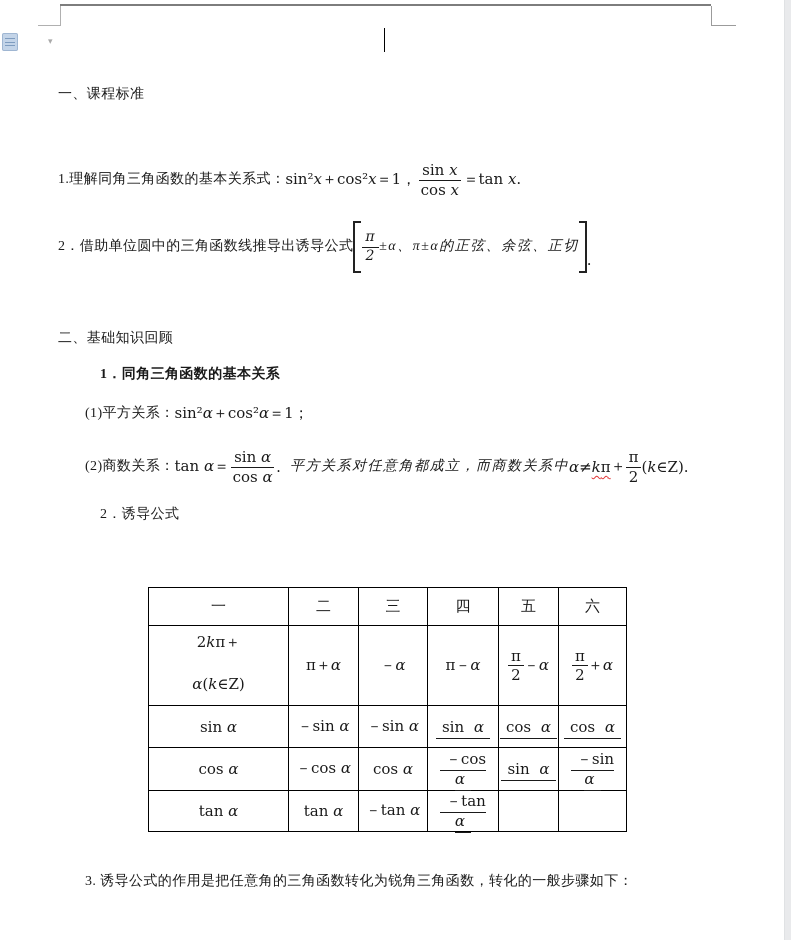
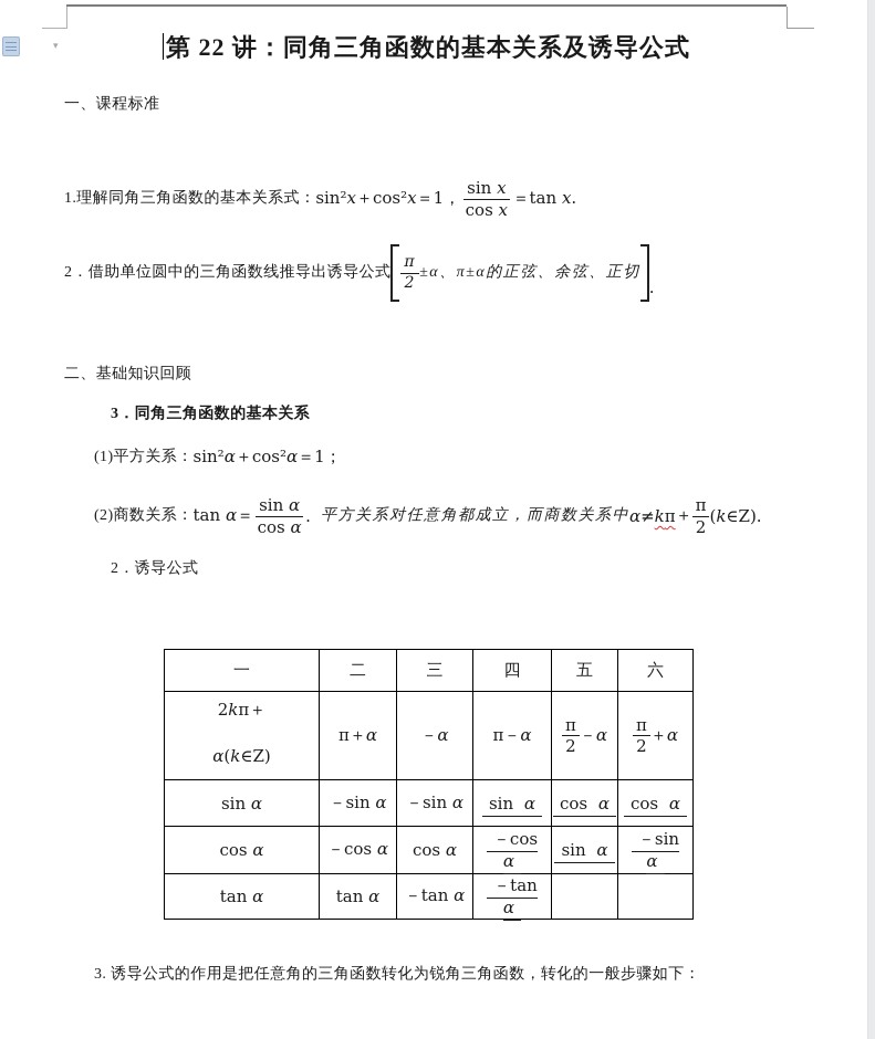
  ▾
+ 第 22 讲：同角三角函数的基本关系及诱导公式
  一、课程标准
  1.理解同角三角函数的基本关系式：
  sin²x＋cos²x＝1，
  sin x
  cos x
  ＝tan x.
  2．借助单位圆中的三角函数线推导出诱导公式
  π
  2
  ±α、π±α的正弦、余弦、正切
  .
  二、基础知识回顾
- 1．同角三角函数的基本关系
+ 3．同角三角函数的基本关系
  (1)平方关系：
  sin²α＋cos²α＝1；
  (2)商数关系：
  tan α＝
  sin α
  cos α
  .
  平方关系对任意角都成立，而商数关系中
  α≠
  kπ
  ＋
  π
  2
  (k∈Z).
  2．诱导公式
  一	二	三	四	五	六
  2kπ＋ α(k∈Z)	π＋α	－α	π－α	π 2 －α	π 2 ＋α
  sin α	－sin α	－sin α	sin α	cos α	cos α
  cos α	－cos α	cos α	－cos α	sin α	－sin α
  tan α	tan α	－tan α	－tan α
  3. 诱导公式的作用是把任意角的三角函数转化为锐角三角函数，转化的一般步骤如下：
